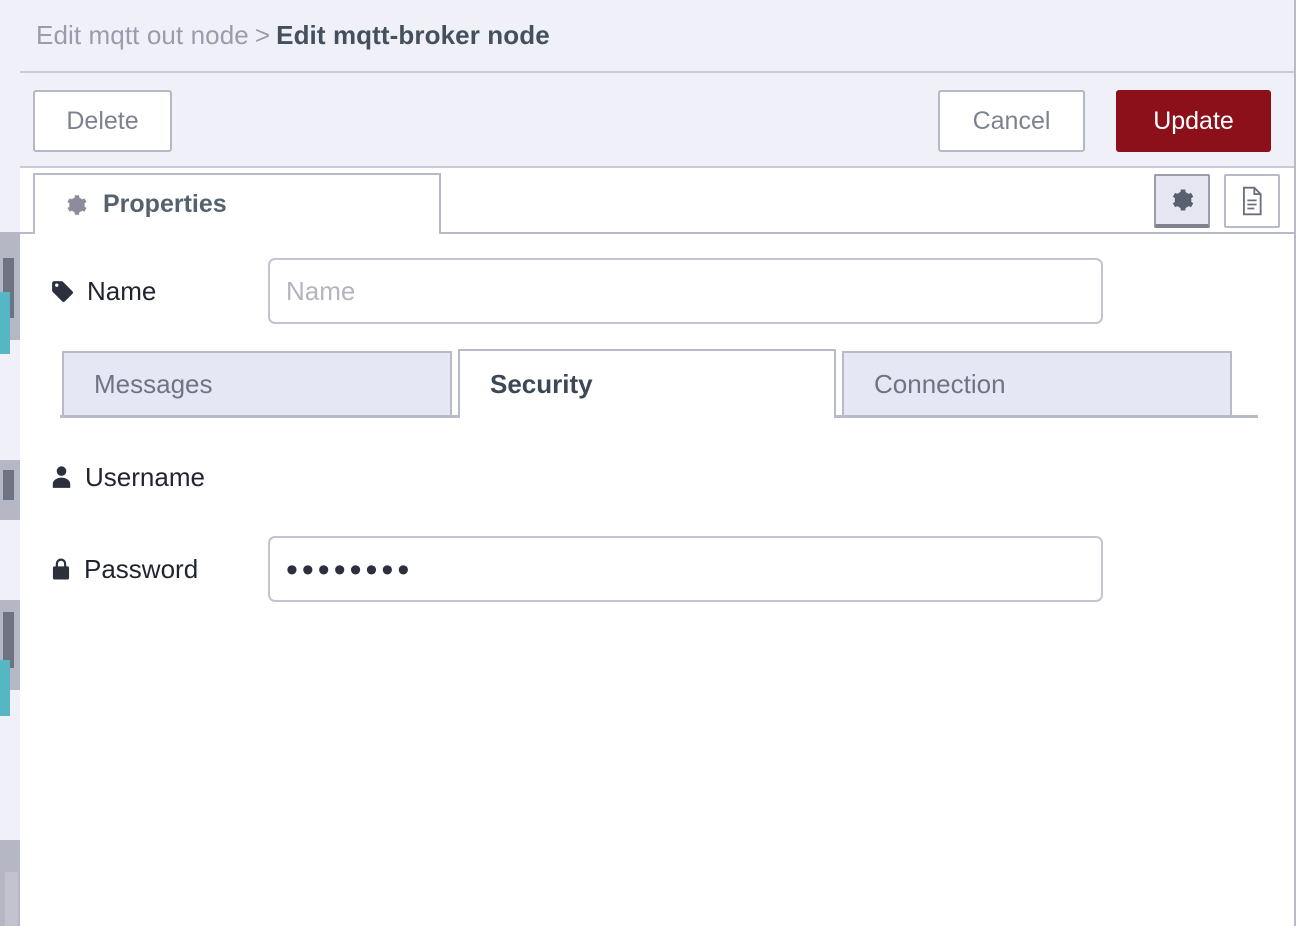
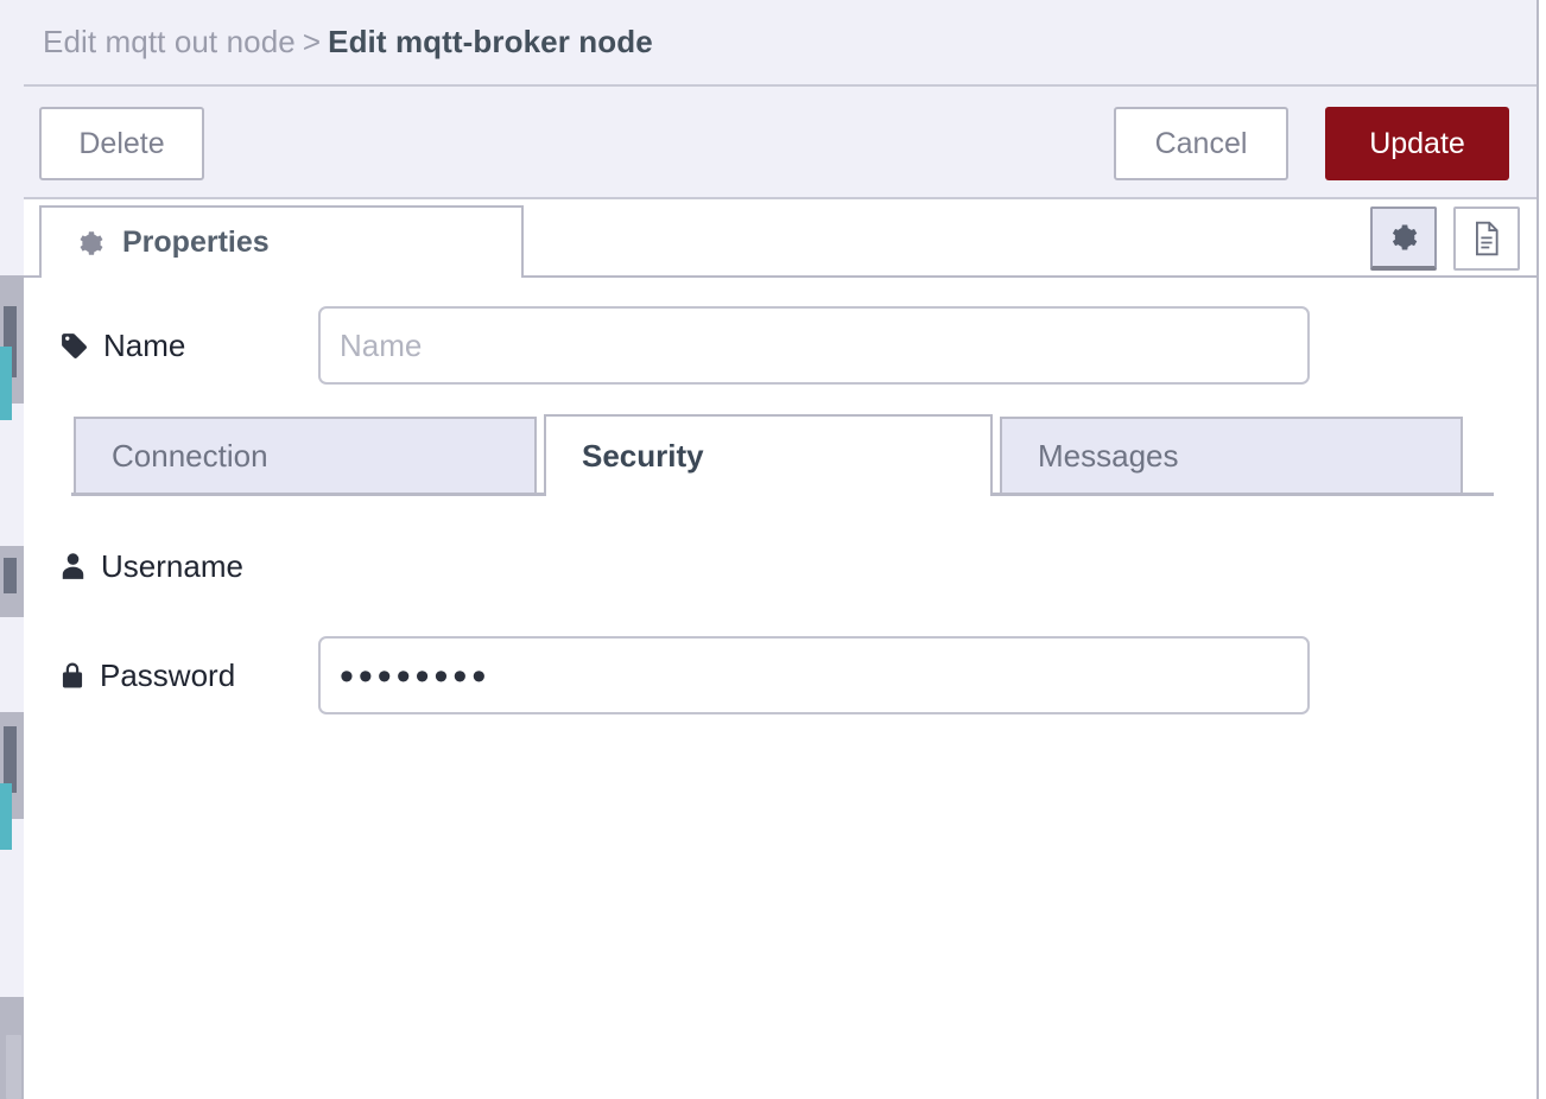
  Edit mqtt out node > Edit mqtt-broker node
  Delete
  Cancel
  Update
  Properties
  Name
  Name
- Messages
+ Connection
  Security
- Connection
+ Messages
  Username
  Password
  ••••••••
